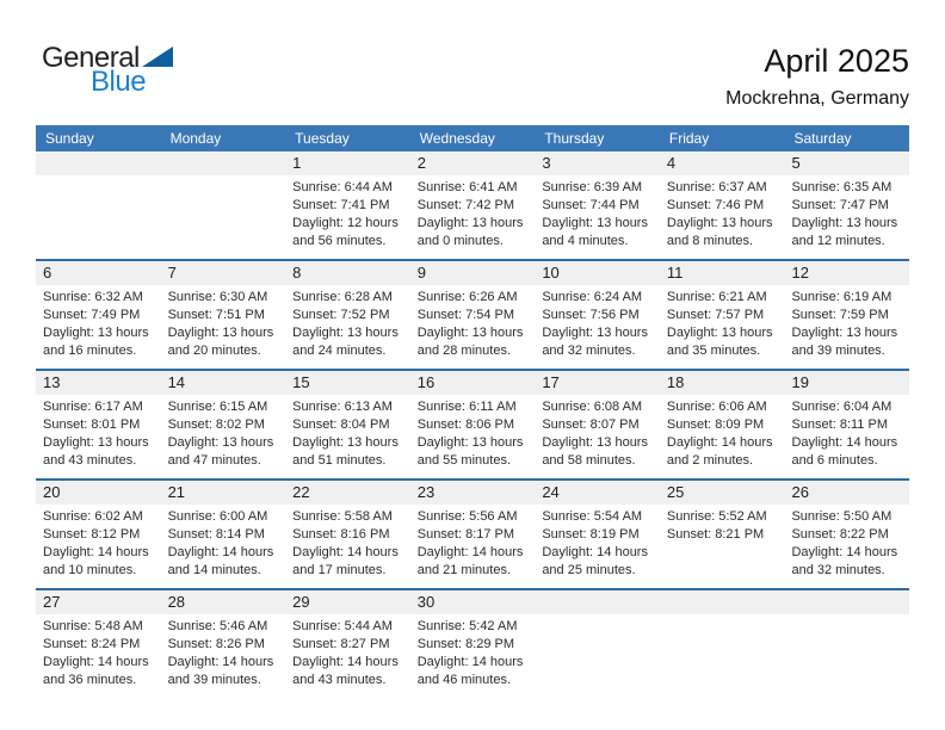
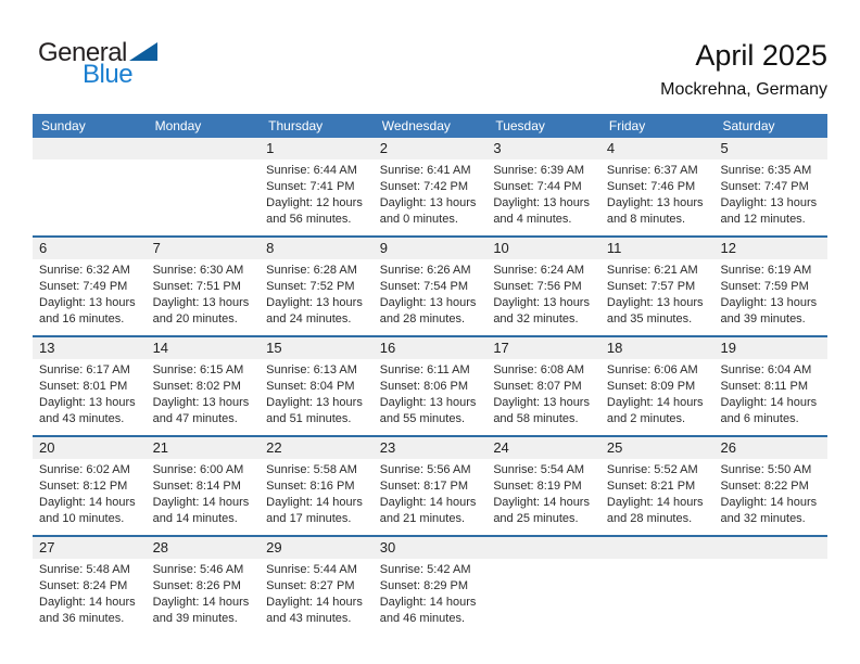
  General
  Blue
  April 2025
  Mockrehna, Germany
  Sunday
  Monday
- Tuesday
+ Thursday
  Wednesday
- Thursday
+ Tuesday
  Friday
  Saturday
  1
  Sunrise: 6:44 AM
  Sunset: 7:41 PM
  Daylight: 12 hours and 56 minutes.
  2
  Sunrise: 6:41 AM
  Sunset: 7:42 PM
  Daylight: 13 hours and 0 minutes.
  3
  Sunrise: 6:39 AM
  Sunset: 7:44 PM
  Daylight: 13 hours and 4 minutes.
  4
  Sunrise: 6:37 AM
  Sunset: 7:46 PM
  Daylight: 13 hours and 8 minutes.
  5
  Sunrise: 6:35 AM
  Sunset: 7:47 PM
  Daylight: 13 hours and 12 minutes.
  6
  Sunrise: 6:32 AM
  Sunset: 7:49 PM
  Daylight: 13 hours and 16 minutes.
  7
  Sunrise: 6:30 AM
  Sunset: 7:51 PM
  Daylight: 13 hours and 20 minutes.
  8
  Sunrise: 6:28 AM
  Sunset: 7:52 PM
  Daylight: 13 hours and 24 minutes.
  9
  Sunrise: 6:26 AM
  Sunset: 7:54 PM
  Daylight: 13 hours and 28 minutes.
  10
  Sunrise: 6:24 AM
  Sunset: 7:56 PM
  Daylight: 13 hours and 32 minutes.
  11
  Sunrise: 6:21 AM
  Sunset: 7:57 PM
  Daylight: 13 hours and 35 minutes.
  12
  Sunrise: 6:19 AM
  Sunset: 7:59 PM
  Daylight: 13 hours and 39 minutes.
  13
  Sunrise: 6:17 AM
  Sunset: 8:01 PM
  Daylight: 13 hours and 43 minutes.
  14
  Sunrise: 6:15 AM
  Sunset: 8:02 PM
  Daylight: 13 hours and 47 minutes.
  15
  Sunrise: 6:13 AM
  Sunset: 8:04 PM
  Daylight: 13 hours and 51 minutes.
  16
  Sunrise: 6:11 AM
  Sunset: 8:06 PM
  Daylight: 13 hours and 55 minutes.
  17
  Sunrise: 6:08 AM
  Sunset: 8:07 PM
  Daylight: 13 hours and 58 minutes.
  18
  Sunrise: 6:06 AM
  Sunset: 8:09 PM
  Daylight: 14 hours and 2 minutes.
  19
  Sunrise: 6:04 AM
  Sunset: 8:11 PM
  Daylight: 14 hours and 6 minutes.
  20
  Sunrise: 6:02 AM
  Sunset: 8:12 PM
  Daylight: 14 hours and 10 minutes.
  21
  Sunrise: 6:00 AM
  Sunset: 8:14 PM
  Daylight: 14 hours and 14 minutes.
  22
  Sunrise: 5:58 AM
  Sunset: 8:16 PM
  Daylight: 14 hours and 17 minutes.
  23
  Sunrise: 5:56 AM
  Sunset: 8:17 PM
  Daylight: 14 hours and 21 minutes.
  24
  Sunrise: 5:54 AM
  Sunset: 8:19 PM
  Daylight: 14 hours and 25 minutes.
  25
  Sunrise: 5:52 AM
  Sunset: 8:21 PM
+ Daylight: 14 hours and 28 minutes.
  26
  Sunrise: 5:50 AM
  Sunset: 8:22 PM
  Daylight: 14 hours and 32 minutes.
  27
  Sunrise: 5:48 AM
  Sunset: 8:24 PM
  Daylight: 14 hours and 36 minutes.
  28
  Sunrise: 5:46 AM
  Sunset: 8:26 PM
  Daylight: 14 hours and 39 minutes.
  29
  Sunrise: 5:44 AM
  Sunset: 8:27 PM
  Daylight: 14 hours and 43 minutes.
  30
  Sunrise: 5:42 AM
  Sunset: 8:29 PM
  Daylight: 14 hours and 46 minutes.
